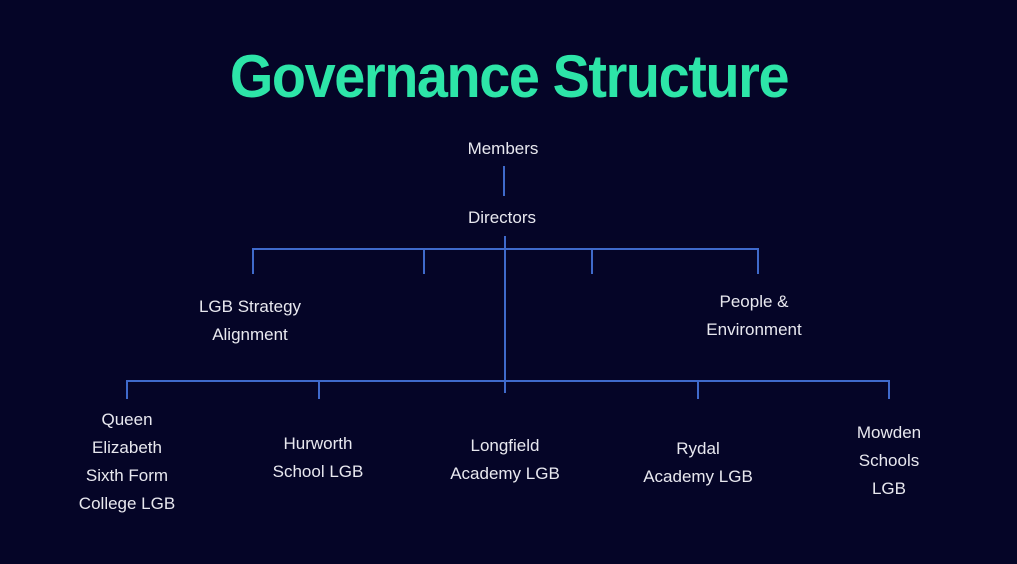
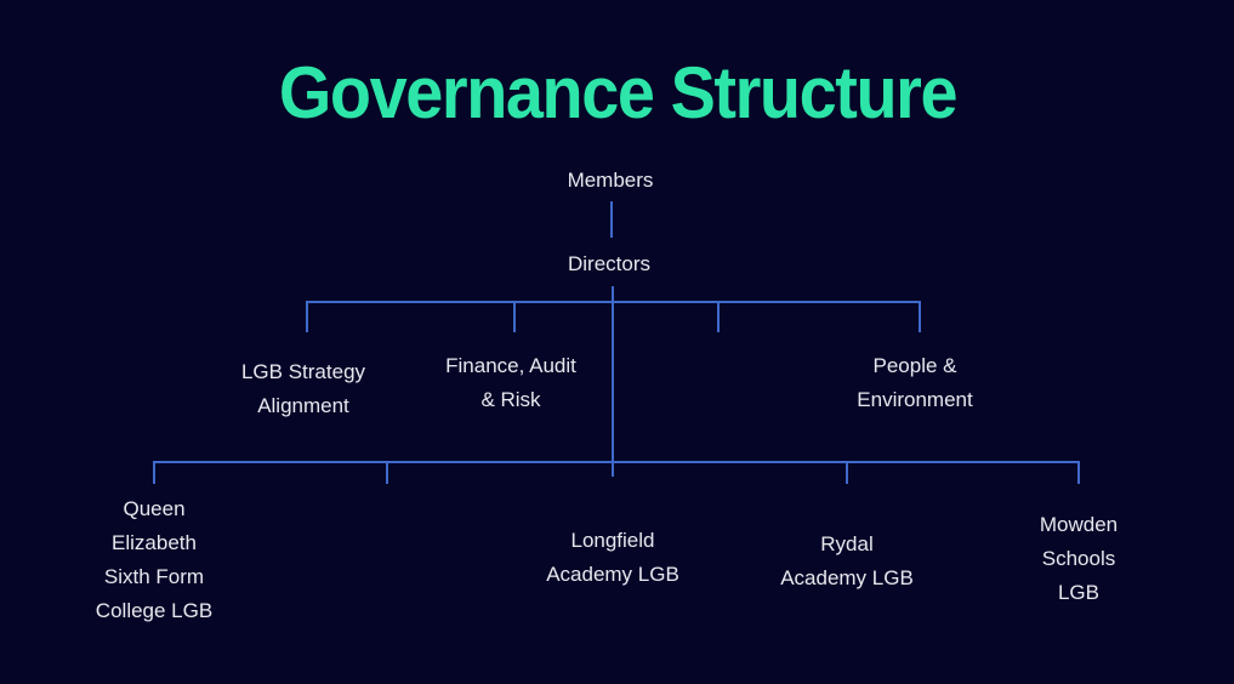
  Governance Structure
  Members
  Directors
  LGB Strategy
  Alignment
+ Finance, Audit
+ & Risk
  People &
  Environment
  Queen
  Elizabeth
  Sixth Form
  College LGB
- Hurworth
- School LGB
  Longfield
  Academy LGB
  Rydal
  Academy LGB
  Mowden
  Schools
  LGB
